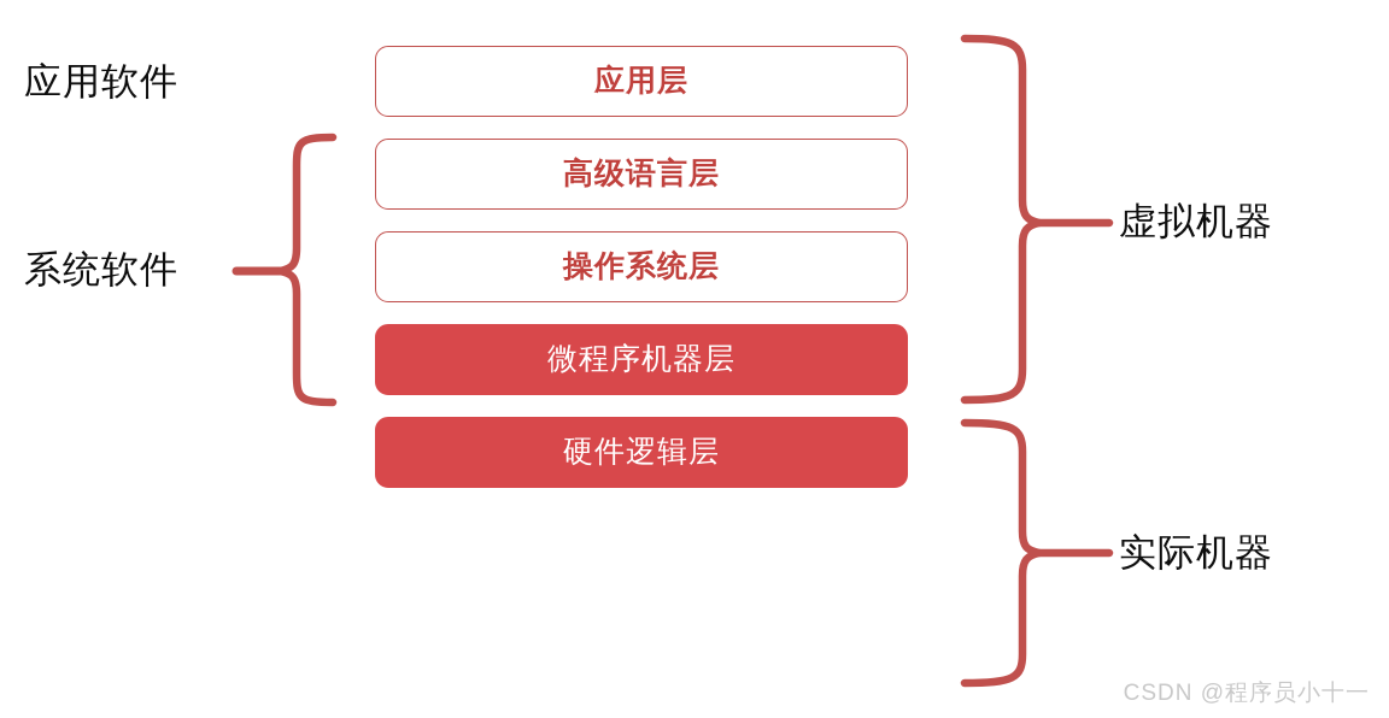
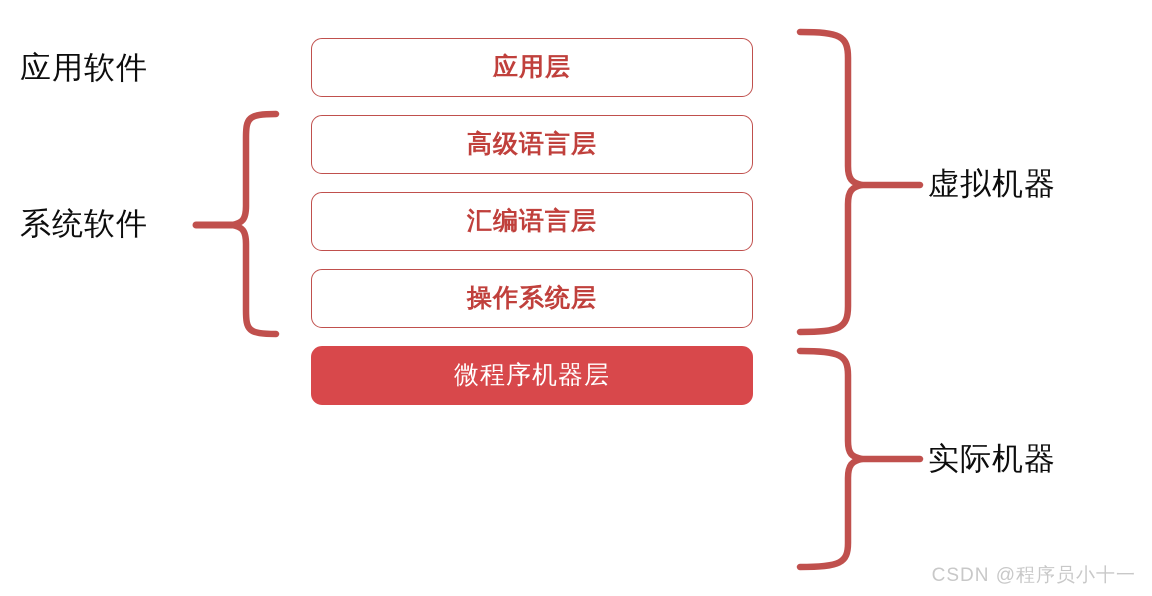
  应用软件
  系统软件
  虚拟机器
  实际机器
  应用层
  高级语言层
+ 汇编语言层
  操作系统层
  微程序机器层
- 硬件逻辑层
  CSDN @程序员小十一
